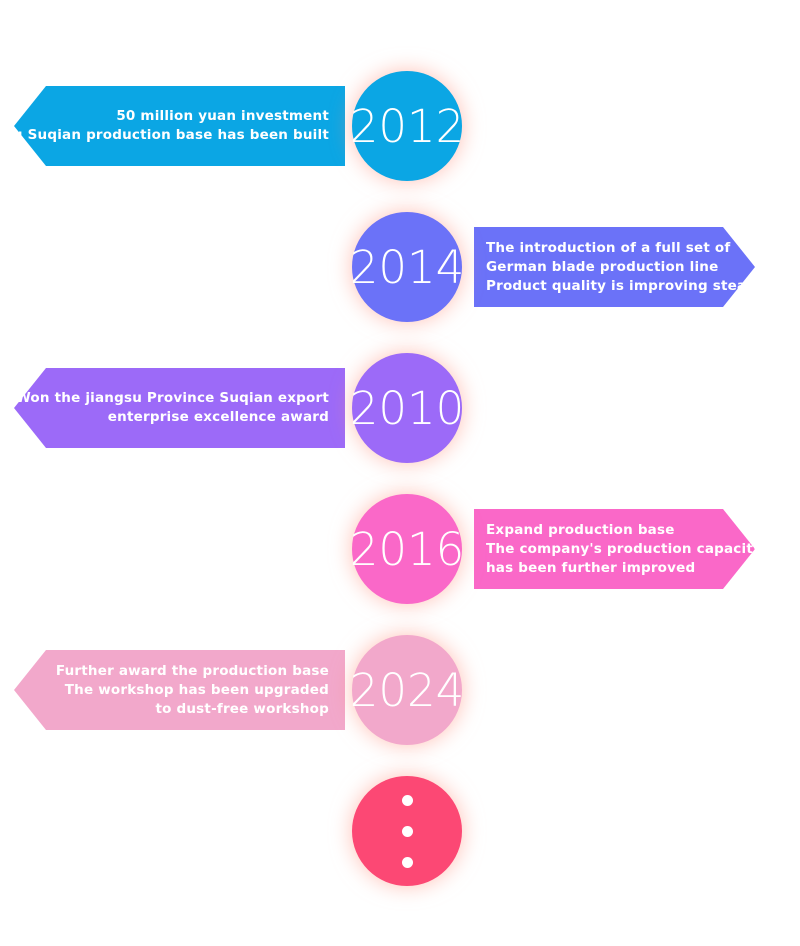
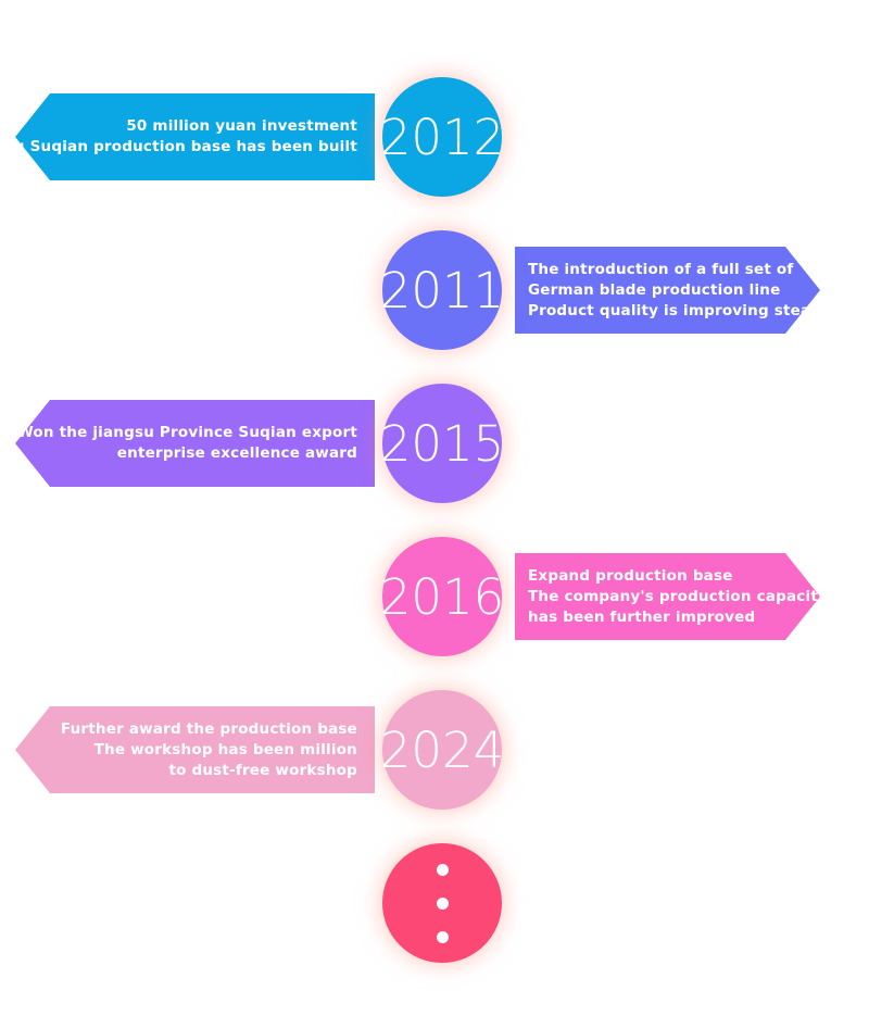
  2012
  50 million yuan investment
  Suqian production base has been built
- 2014
+ 2011
  The introduction of a full set of
  German blade production line
  Product quality is improving ste
- 2010
+ 2015
  Won the jiangsu Province Suqian export
  enterprise excellence award
  2016
  Expand production base
  The company's production capacit
  has been further improved
  2024
  Further award the production base
- The workshop has been upgraded
+ The workshop has been million
  to dust-free workshop
